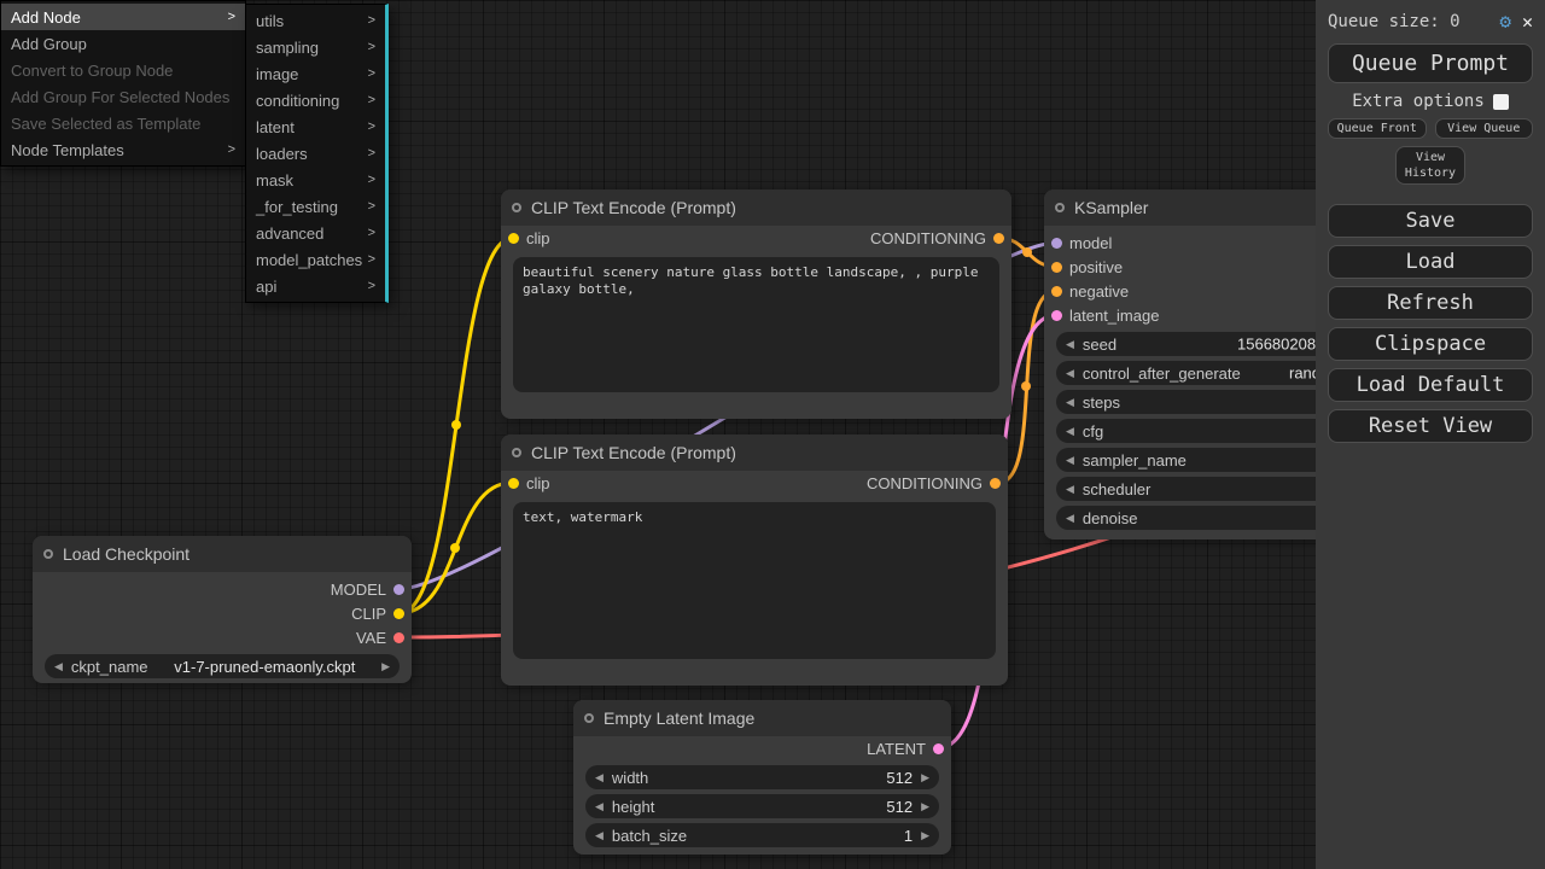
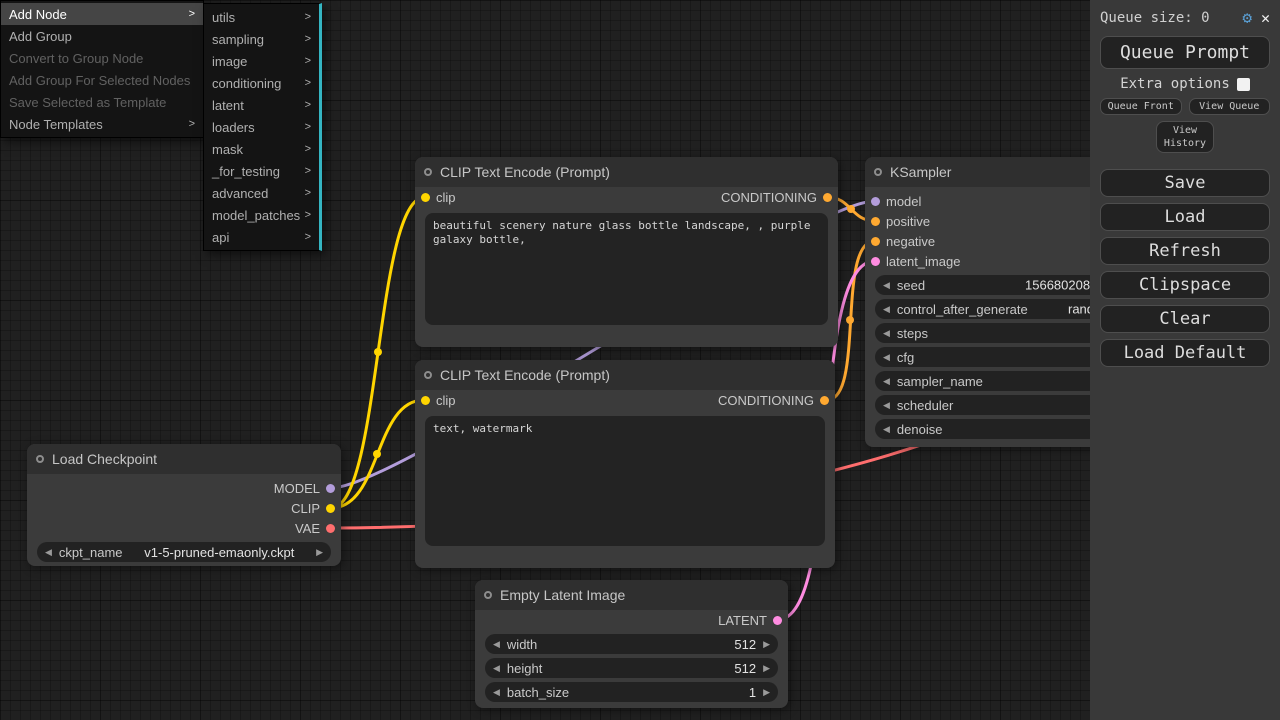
  CLIP Text Encode (Prompt)
  clip
  CONDITIONING
  beautiful scenery nature glass bottle landscape, , purple galaxy bottle,
  CLIP Text Encode (Prompt)
  clip
  CONDITIONING
  text, watermark
  KSampler
  model
  positive
  negative
  latent_image
  ◀
  seed
  156680208
  ◀
  control_after_generate
  ◀
  steps
  ◀
  cfg
  ◀
  sampler_name
  ◀
  scheduler
  ◀
  denoise
  Load Checkpoint
  MODEL
  CLIP
  VAE
  ◀
  ckpt_name
- v1-7-pruned-emaonly.ckpt
+ v1-5-pruned-emaonly.ckpt
  ▶
  Empty Latent Image
  LATENT
  ◀
  width
  512
  ▶
  ◀
  height
  512
  ▶
  ◀
  batch_size
  1
  ▶
  Add Node
  >
  Add Group
  Convert to Group Node
  Add Group For Selected Nodes
  Save Selected as Template
  Node Templates
  >
  utils
  >
  sampling
  >
  image
  >
  conditioning
  >
  latent
  >
  loaders
  >
  mask
  >
  _for_testing
  >
  advanced
  >
  model_patches
  >
  api
  >
  Queue size: 0
  ⚙
  ✕
  Queue Prompt
  Extra options
  Queue Front
  View Queue
  View History
  Save
  Load
  Refresh
  Clipspace
+ Clear
  Load Default
- Reset View
